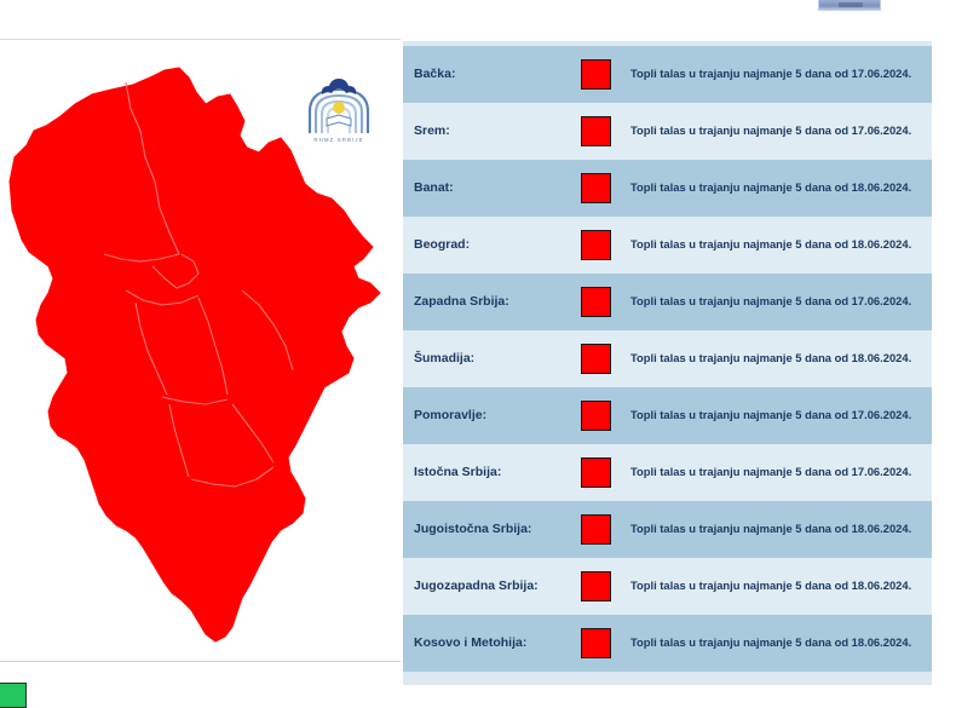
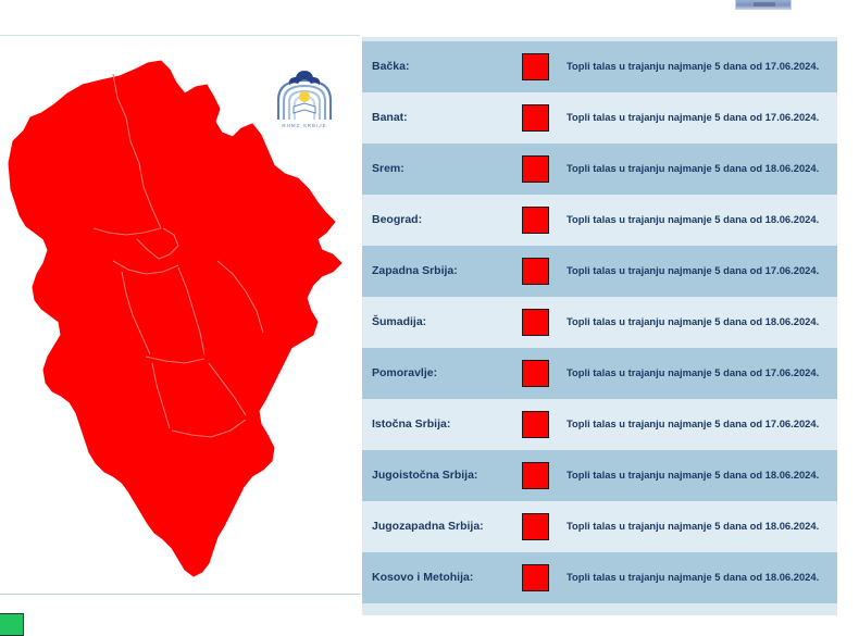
  Bačka:
  Topli talas u trajanju najmanje 5 dana od 17.06.2024.
- Srem:
+ Banat:
  Topli talas u trajanju najmanje 5 dana od 17.06.2024.
- Banat:
+ Srem:
  Topli talas u trajanju najmanje 5 dana od 18.06.2024.
  Beograd:
  Topli talas u trajanju najmanje 5 dana od 18.06.2024.
  Zapadna Srbija:
  Topli talas u trajanju najmanje 5 dana od 17.06.2024.
  Šumadija:
  Topli talas u trajanju najmanje 5 dana od 18.06.2024.
  Pomoravlje:
  Topli talas u trajanju najmanje 5 dana od 17.06.2024.
  Istočna Srbija:
  Topli talas u trajanju najmanje 5 dana od 17.06.2024.
  Jugoistočna Srbija:
  Topli talas u trajanju najmanje 5 dana od 18.06.2024.
  Jugozapadna Srbija:
  Topli talas u trajanju najmanje 5 dana od 18.06.2024.
  Kosovo i Metohija:
  Topli talas u trajanju najmanje 5 dana od 18.06.2024.
